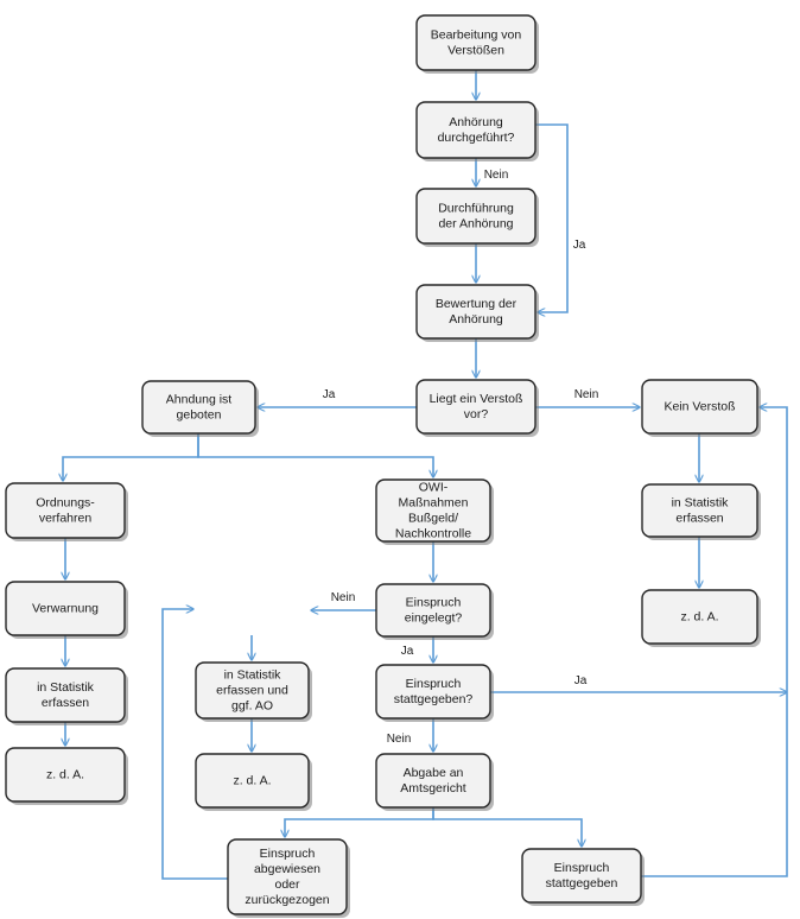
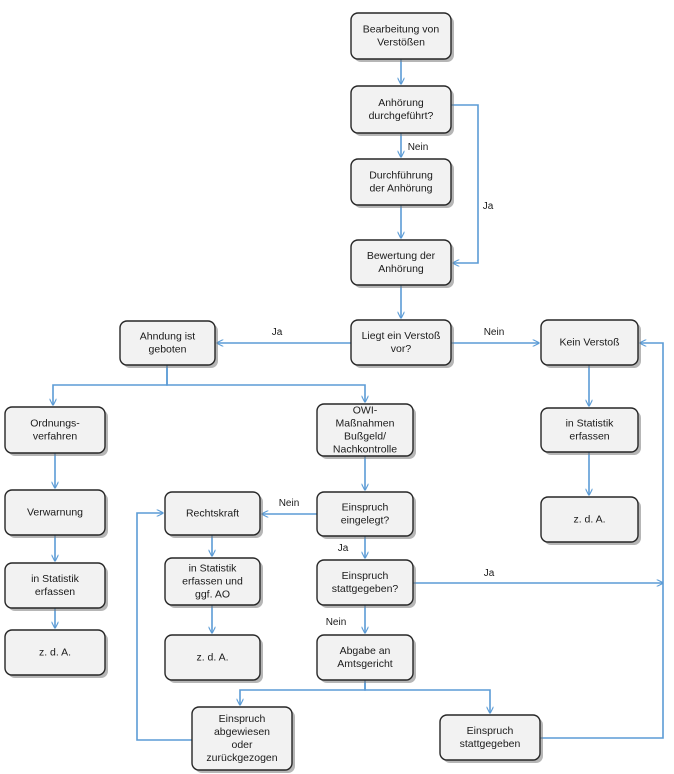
  Bearbeitung von
  Verstößen
  Anhörung
  durchgeführt?
  Durchführung
  der Anhörung
  Bewertung der
  Anhörung
  Liegt ein Verstoß
  vor?
  Ahndung ist
  geboten
  Kein Verstoß
  Ordnungs-
  verfahren
  OWI-
  Maßnahmen
  Bußgeld/
  Nachkontrolle
  in Statistik
  erfassen
  Verwarnung
+ Rechtskraft
  Einspruch
  eingelegt?
  z. d. A.
  in Statistik
  erfassen
  in Statistik
  erfassen und
  ggf. AO
  Einspruch
  stattgegeben?
  z. d. A.
  z. d. A.
  Abgabe an
  Amtsgericht
  Einspruch
  abgewiesen
  oder
  zurückgezogen
  Einspruch
  stattgegeben
  Nein
  Ja
  Ja
  Nein
  Nein
  Ja
  Nein
  Ja
